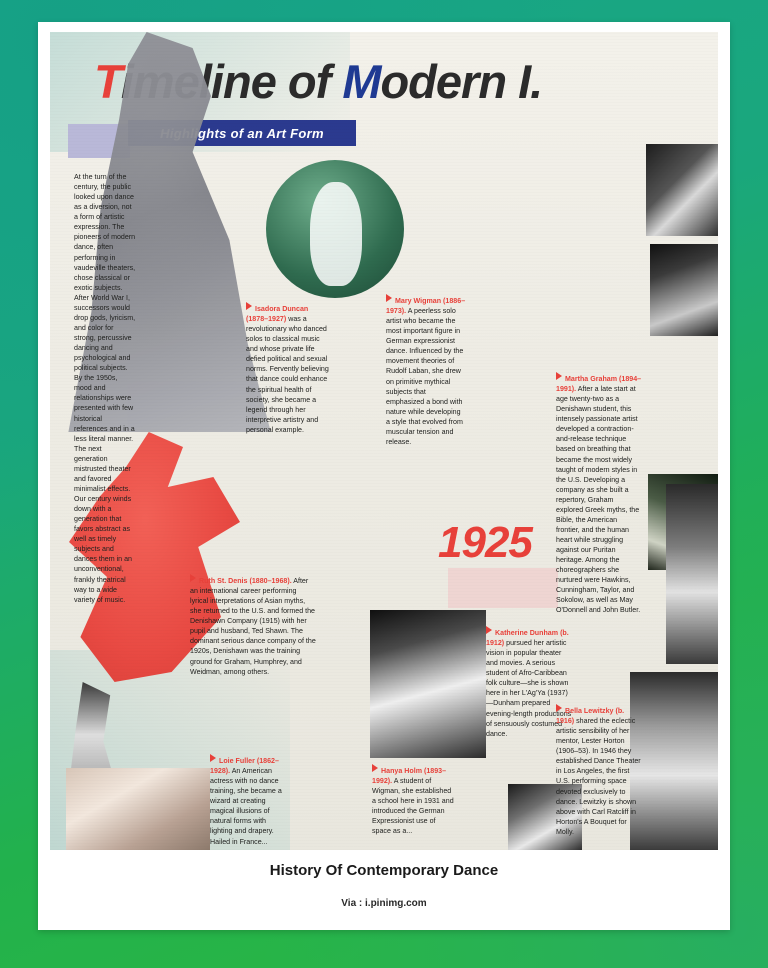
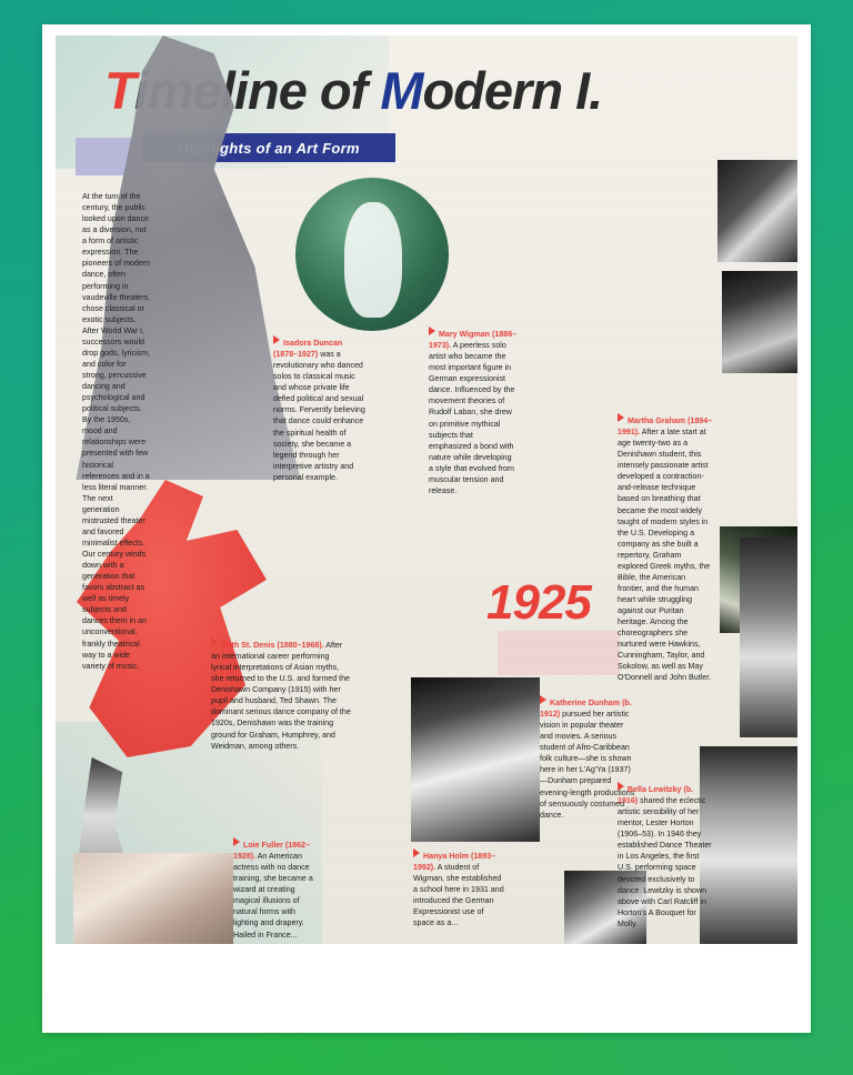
- History Of Contemporary Dance
- Via : i.pinimg.com
